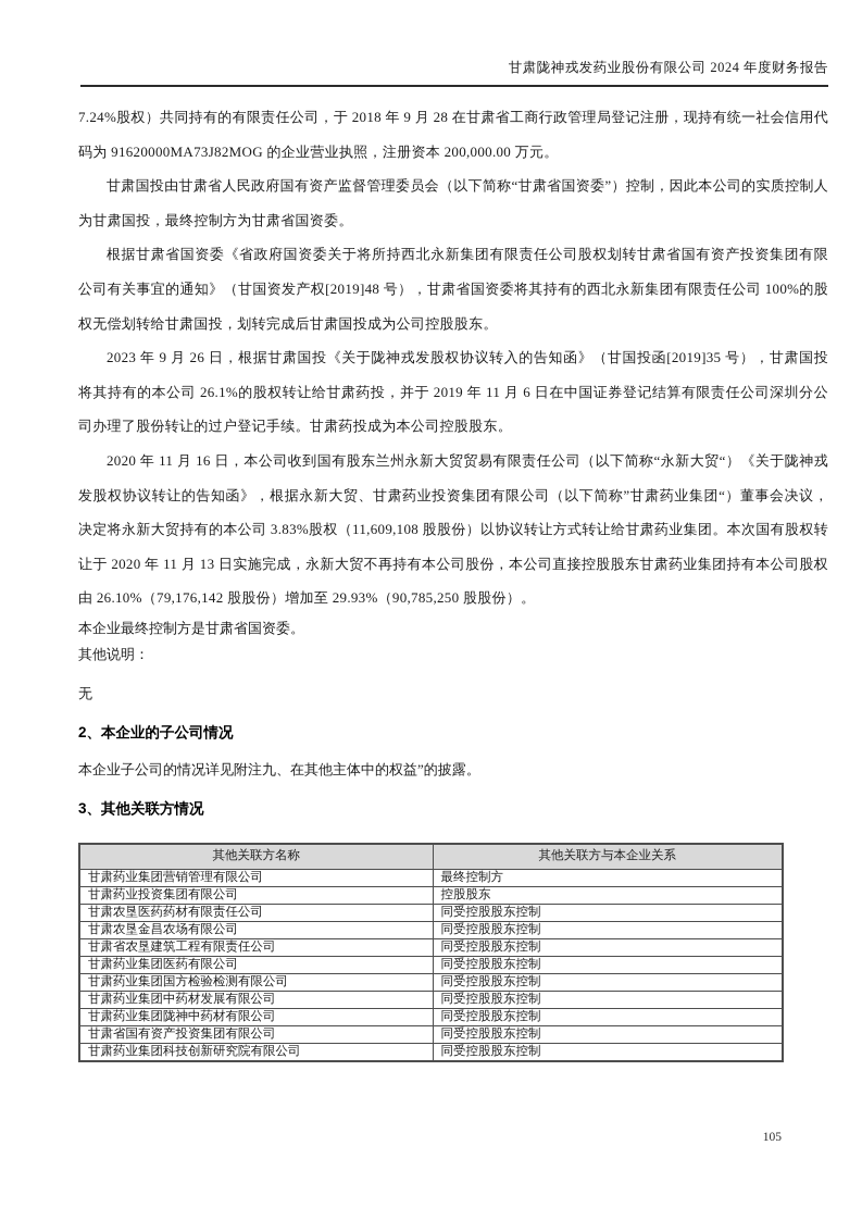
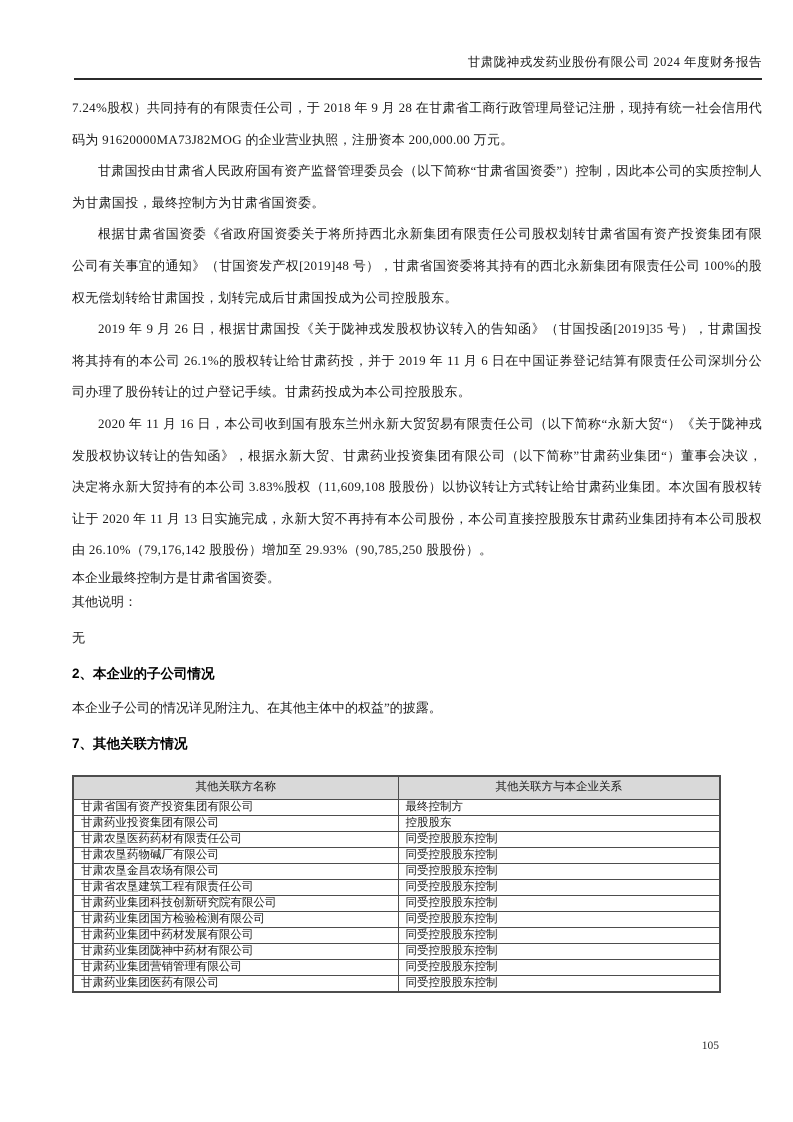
  甘肃陇神戎发药业股份有限公司 2024 年度财务报告
  7.24%股权）共同持有的有限责任公司，于 2018 年 9 月 28 在甘肃省工商行政管理局登记注册，现持有统一社会信用代码为 91620000MA73J82MOG 的企业营业执照，注册资本 200,000.00 万元。
  甘肃国投由甘肃省人民政府国有资产监督管理委员会（以下简称“甘肃省国资委”）控制，因此本公司的实质控制人为甘肃国投，最终控制方为甘肃省国资委。
  根据甘肃省国资委《省政府国资委关于将所持西北永新集团有限责任公司股权划转甘肃省国有资产投资集团有限公司有关事宜的通知》（甘国资发产权[2019]48 号），甘肃省国资委将其持有的西北永新集团有限责任公司 100%的股权无偿划转给甘肃国投，划转完成后甘肃国投成为公司控股股东。
- 2023 年 9 月 26 日，根据甘肃国投《关于陇神戎发股权协议转入的告知函》（甘国投函[2019]35 号），甘肃国投将其持有的本公司 26.1%的股权转让给甘肃药投，并于 2019 年 11 月 6 日在中国证券登记结算有限责任公司深圳分公司办理了股份转让的过户登记手续。甘肃药投成为本公司控股股东。
+ 2019 年 9 月 26 日，根据甘肃国投《关于陇神戎发股权协议转入的告知函》（甘国投函[2019]35 号），甘肃国投将其持有的本公司 26.1%的股权转让给甘肃药投，并于 2019 年 11 月 6 日在中国证券登记结算有限责任公司深圳分公司办理了股份转让的过户登记手续。甘肃药投成为本公司控股股东。
  2020 年 11 月 16 日，本公司收到国有股东兰州永新大贸贸易有限责任公司（以下简称“永新大贸“）《关于陇神戎发股权协议转让的告知函》，根据永新大贸、甘肃药业投资集团有限公司（以下简称”甘肃药业集团“）董事会决议，决定将永新大贸持有的本公司 3.83%股权（11,609,108 股股份）以协议转让方式转让给甘肃药业集团。本次国有股权转让于 2020 年 11 月 13 日实施完成，永新大贸不再持有本公司股份，本公司直接控股股东甘肃药业集团持有本公司股权由 26.10%（79,176,142 股股份）增加至 29.93%（90,785,250 股股份）。
  本企业最终控制方是甘肃省国资委。
  其他说明：
  无
  2、本企业的子公司情况
  本企业子公司的情况详见附注九、在其他主体中的权益”的披露。
- 3、其他关联方情况
+ 7、其他关联方情况
  其他关联方名称	其他关联方与本企业关系
- 甘肃药业集团营销管理有限公司	最终控制方
+ 甘肃省国有资产投资集团有限公司	最终控制方
  甘肃药业投资集团有限公司	控股股东
  甘肃农垦医药药材有限责任公司	同受控股股东控制
+ 甘肃农垦药物碱厂有限公司	同受控股股东控制
  甘肃农垦金昌农场有限公司	同受控股股东控制
  甘肃省农垦建筑工程有限责任公司	同受控股股东控制
- 甘肃药业集团医药有限公司	同受控股股东控制
+ 甘肃药业集团科技创新研究院有限公司	同受控股股东控制
  甘肃药业集团国方检验检测有限公司	同受控股股东控制
  甘肃药业集团中药材发展有限公司	同受控股股东控制
  甘肃药业集团陇神中药材有限公司	同受控股股东控制
- 甘肃省国有资产投资集团有限公司	同受控股股东控制
+ 甘肃药业集团营销管理有限公司	同受控股股东控制
- 甘肃药业集团科技创新研究院有限公司	同受控股股东控制
+ 甘肃药业集团医药有限公司	同受控股股东控制
  105
